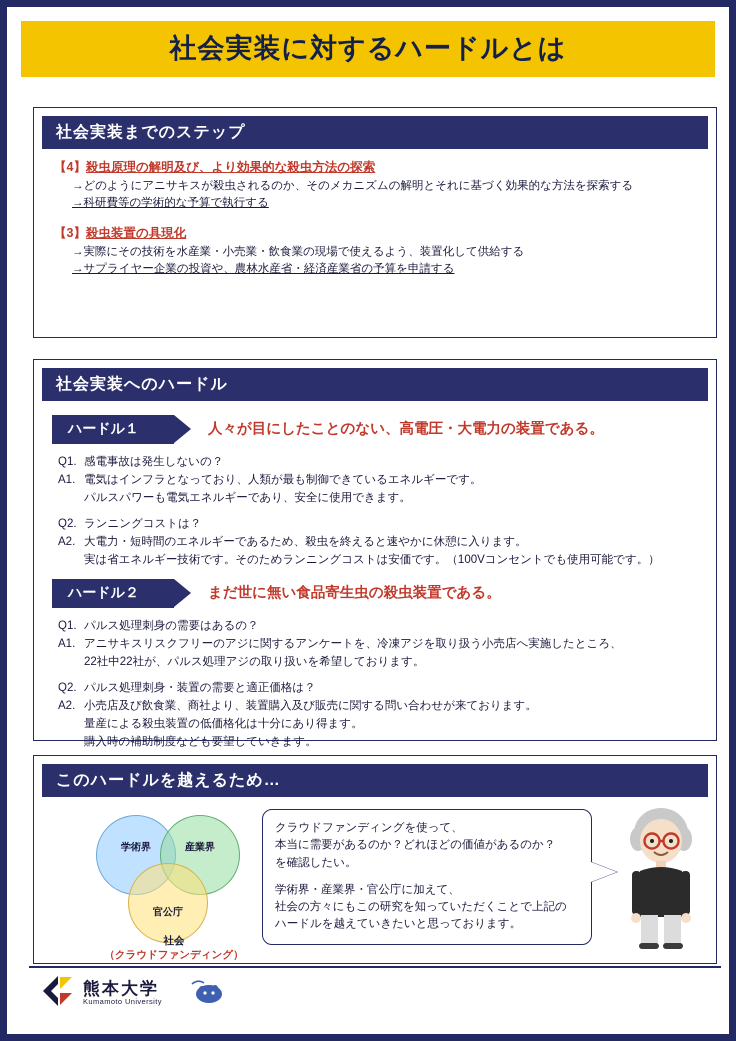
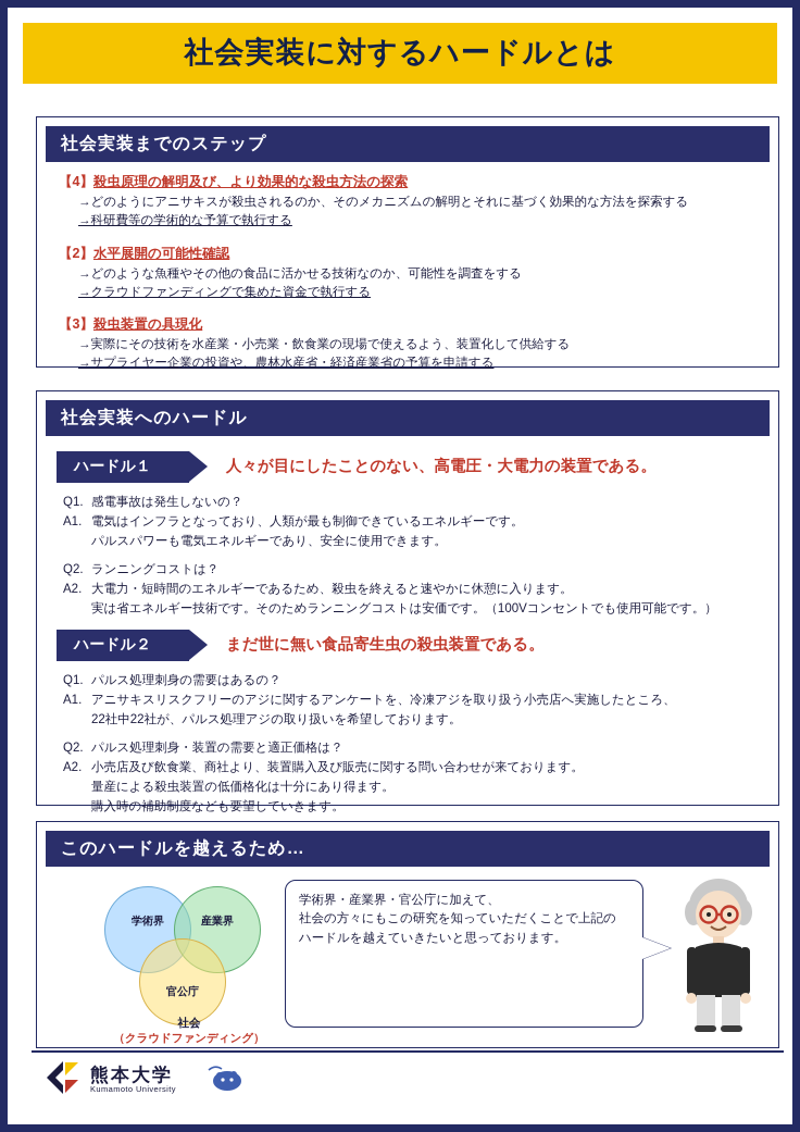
  社会実装に対するハードルとは
  社会実装までのステップ
  【4】殺虫原理の解明及び、より効果的な殺虫方法の探索
  →どのようにアニサキスが殺虫されるのか、そのメカニズムの解明とそれに基づく効果的な方法を探索する
  →科研費等の学術的な予算で執行する
+ 【2】水平展開の可能性確認
+ →どのような魚種やその他の食品に活かせる技術なのか、可能性を調査をする
+ →クラウドファンディングで集めた資金で執行する
  【3】殺虫装置の具現化
  →実際にその技術を水産業・小売業・飲食業の現場で使えるよう、装置化して供給する
  →サプライヤー企業の投資や、農林水産省・経済産業省の予算を申請する
  社会実装へのハードル
  ハードル１
  人々が目にしたことのない、高電圧・大電力の装置である。
  Q1.
  感電事故は発生しないの？
  A1.
  電気はインフラとなっており、人類が最も制御できているエネルギーです。
  パルスパワーも電気エネルギーであり、安全に使用できます。
  Q2.
  ランニングコストは？
  A2.
  大電力・短時間のエネルギーであるため、殺虫を終えると速やかに休憩に入ります。
  実は省エネルギー技術です。そのためランニングコストは安価です。（100Vコンセントでも使用可能です。）
  ハードル２
  まだ世に無い食品寄生虫の殺虫装置である。
  Q1.
  パルス処理刺身の需要はあるの？
  A1.
  アニサキスリスクフリーのアジに関するアンケートを、冷凍アジを取り扱う小売店へ実施したところ、
  22社中22社が、パルス処理アジの取り扱いを希望しております。
  Q2.
  パルス処理刺身・装置の需要と適正価格は？
  A2.
  小売店及び飲食業、商社より、装置購入及び販売に関する問い合わせが来ております。
  量産による殺虫装置の低価格化は十分にあり得ます。
  購入時の補助制度なども要望していきます。
  このハードルを越えるため…
  学術界
  産業界
  官公庁
  社会
  （クラウドファンディング）
- クラウドファンディングを使って、
- 本当に需要があるのか？どれほどの価値があるのか？
- を確認したい。
  学術界・産業界・官公庁に加えて、
  社会の方々にもこの研究を知っていただくことで上記の
  ハードルを越えていきたいと思っております。
  熊本大学
  Kumamoto University
